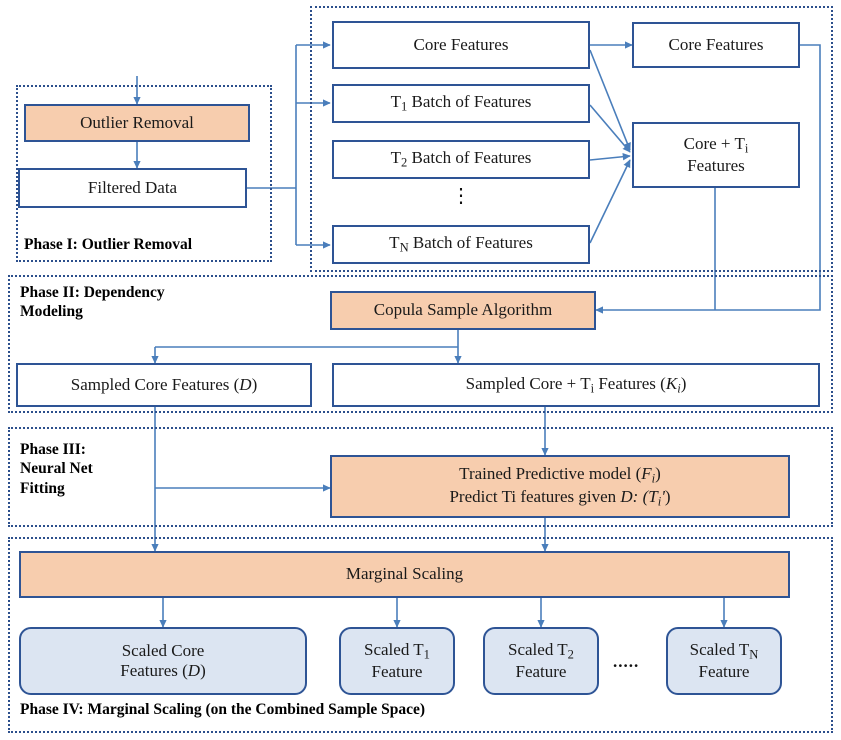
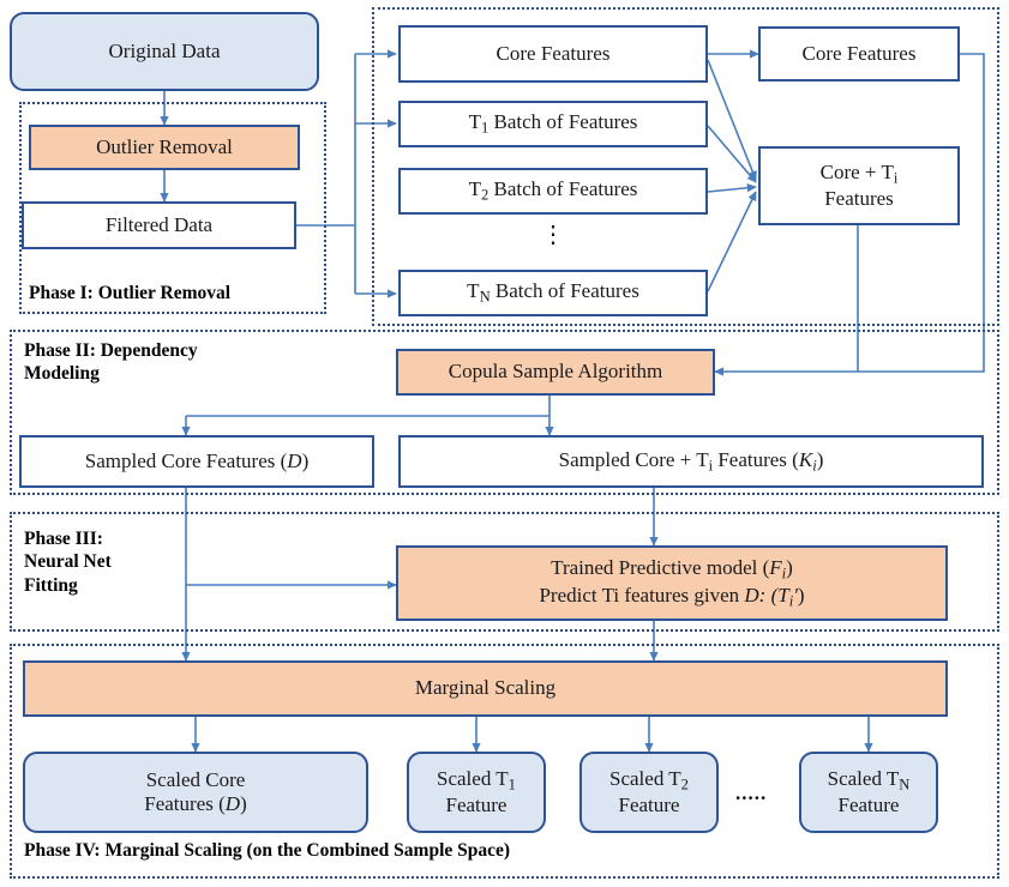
  Phase I: Outlier Removal
  Phase II: Dependency
  Modeling
  Phase III:
  Neural Net
  Fitting
  Phase IV: Marginal Scaling (on the Combined Sample Space)
+ Original Data
  Outlier Removal
  Filtered Data
  Core Features
  T1 Batch of Features
  T2 Batch of Features
  ⋮
  TN Batch of Features
  Core Features
  Core + Ti
  Features
  Copula Sample Algorithm
  Sampled Core Features (D)
  Sampled Core + Ti Features (Ki)
  Trained Predictive model (Fi)
  Predict Ti features given D: (Ti')
  Marginal Scaling
  Scaled Core
  Features (D)
  Scaled T1
  Feature
  Scaled T2
  Feature
  .....
  Scaled TN
  Feature
